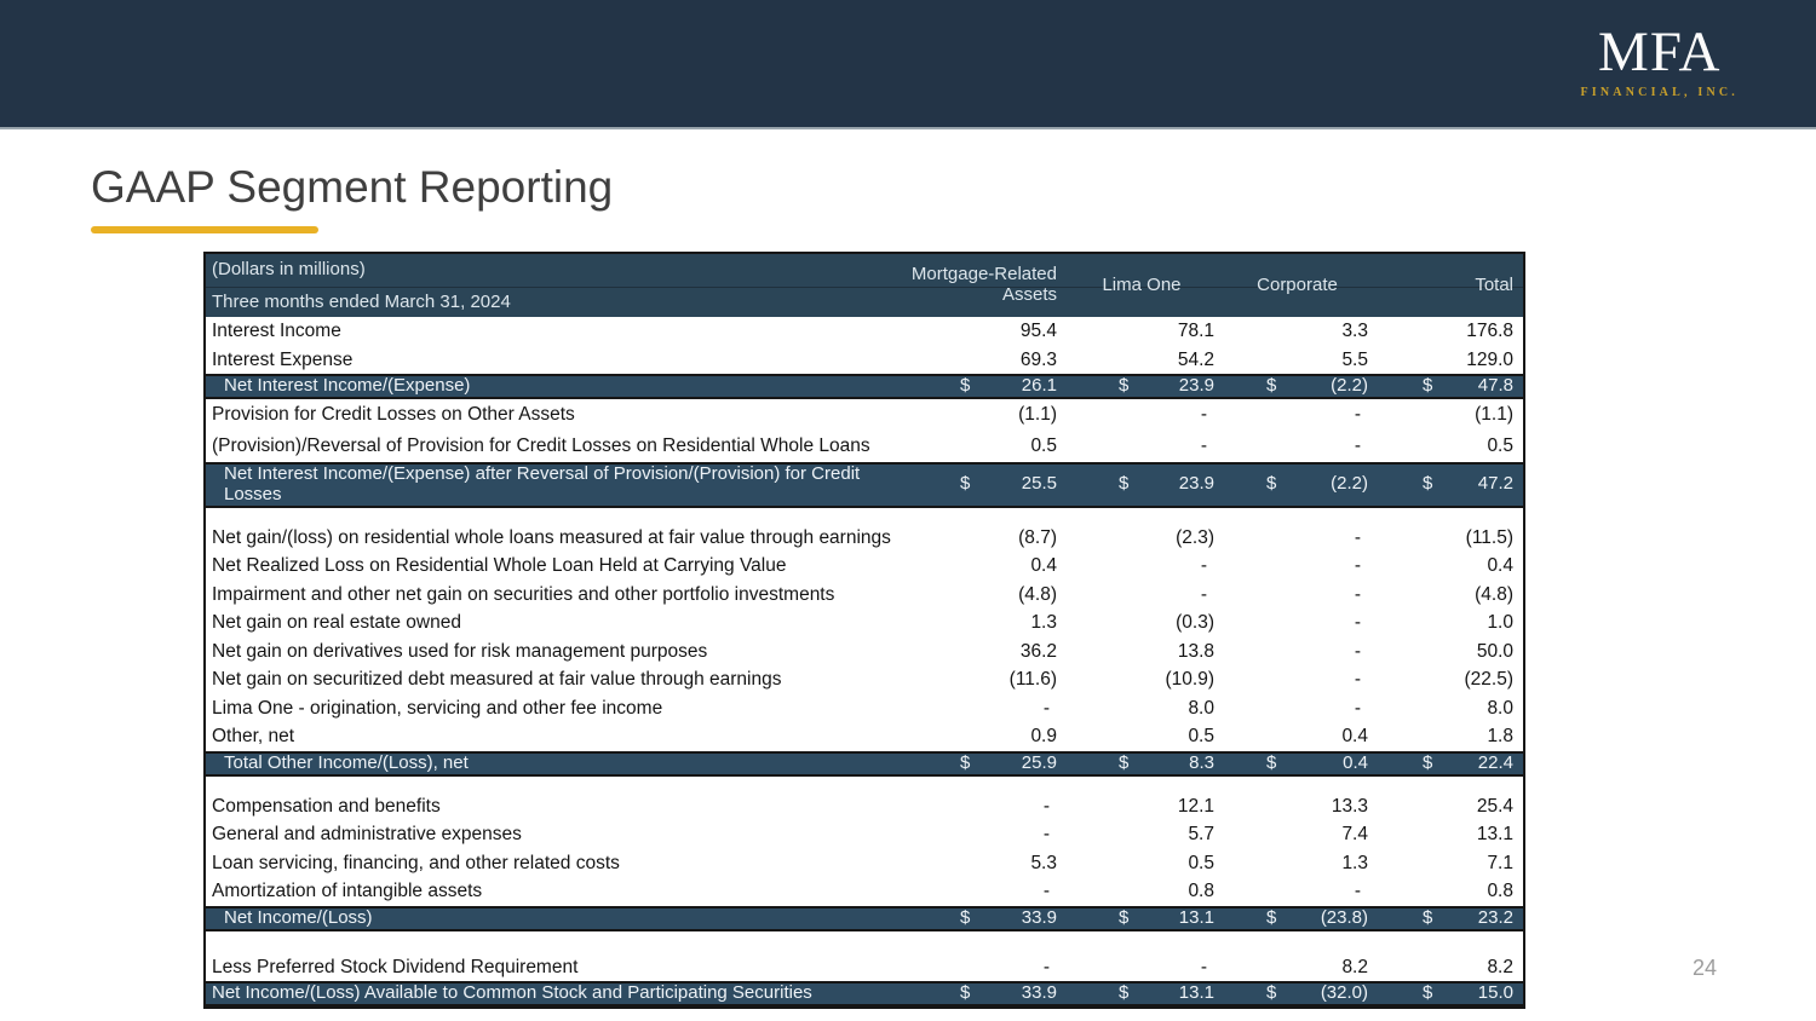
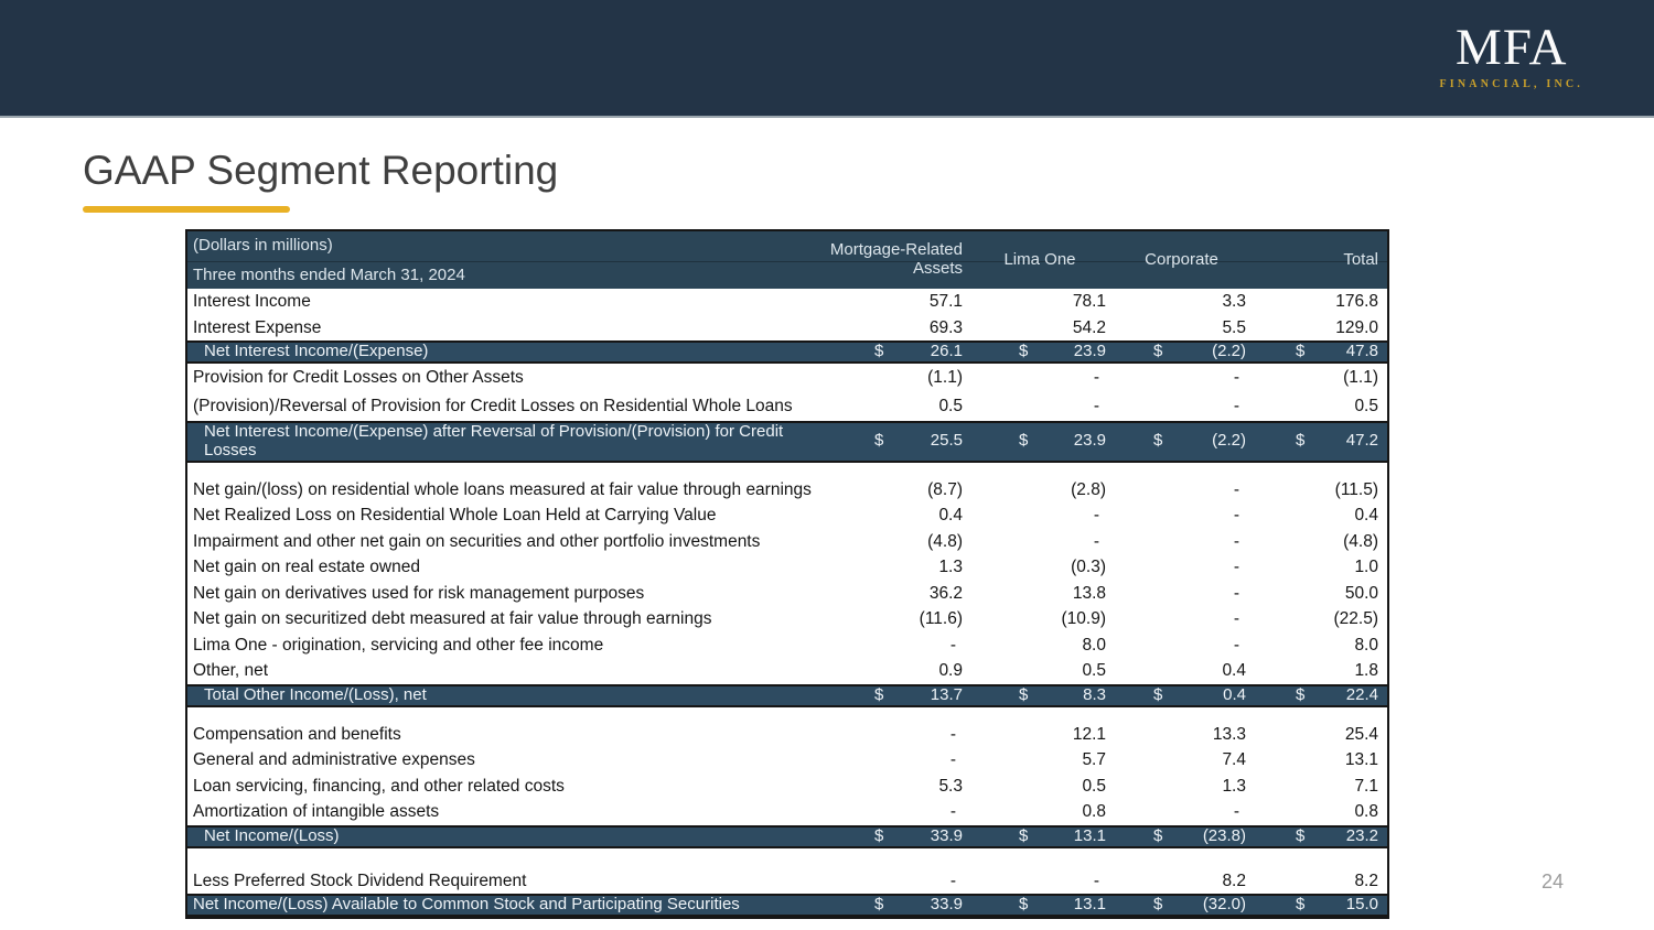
  MFA
  FINANCIAL, INC.
  GAAP Segment Reporting
  (Dollars in millions)
  Three months ended March 31, 2024
  Mortgage-Related Assets
  Lima One
  Corporate
  Total
  Interest Income
- 95.4
+ 57.1
  78.1
  3.3
  176.8
  Interest Expense
  69.3
  54.2
  5.5
  129.0
  Net Interest Income/(Expense)
  $
  26.1
  $
  23.9
  $
  (2.2)
  $
  47.8
  Provision for Credit Losses on Other Assets
  (1.1)
  -
  -
  (1.1)
  (Provision)/Reversal of Provision for Credit Losses on Residential Whole Loans
  0.5
  -
  -
  0.5
  Net Interest Income/(Expense) after Reversal of Provision/(Provision) for Credit Losses
  $
  25.5
  $
  23.9
  $
  (2.2)
  $
  47.2
  Net gain/(loss) on residential whole loans measured at fair value through earnings
  (8.7)
- (2.3)
+ (2.8)
  -
  (11.5)
  Net Realized Loss on Residential Whole Loan Held at Carrying Value
  0.4
  -
  -
  0.4
  Impairment and other net gain on securities and other portfolio investments
  (4.8)
  -
  -
  (4.8)
  Net gain on real estate owned
  1.3
  (0.3)
  -
  1.0
  Net gain on derivatives used for risk management purposes
  36.2
  13.8
  -
  50.0
  Net gain on securitized debt measured at fair value through earnings
  (11.6)
  (10.9)
  -
  (22.5)
  Lima One - origination, servicing and other fee income
  -
  8.0
  -
  8.0
  Other, net
  0.9
  0.5
  0.4
  1.8
  Total Other Income/(Loss), net
  $
- 25.9
+ 13.7
  $
  8.3
  $
  0.4
  $
  22.4
  Compensation and benefits
  -
  12.1
  13.3
  25.4
  General and administrative expenses
  -
  5.7
  7.4
  13.1
  Loan servicing, financing, and other related costs
  5.3
  0.5
  1.3
  7.1
  Amortization of intangible assets
  -
  0.8
  -
  0.8
  Net Income/(Loss)
  $
  33.9
  $
  13.1
  $
  (23.8)
  $
  23.2
  Less Preferred Stock Dividend Requirement
  -
  -
  8.2
  8.2
  Net Income/(Loss) Available to Common Stock and Participating Securities
  $
  33.9
  $
  13.1
  $
  (32.0)
  $
  15.0
  24
